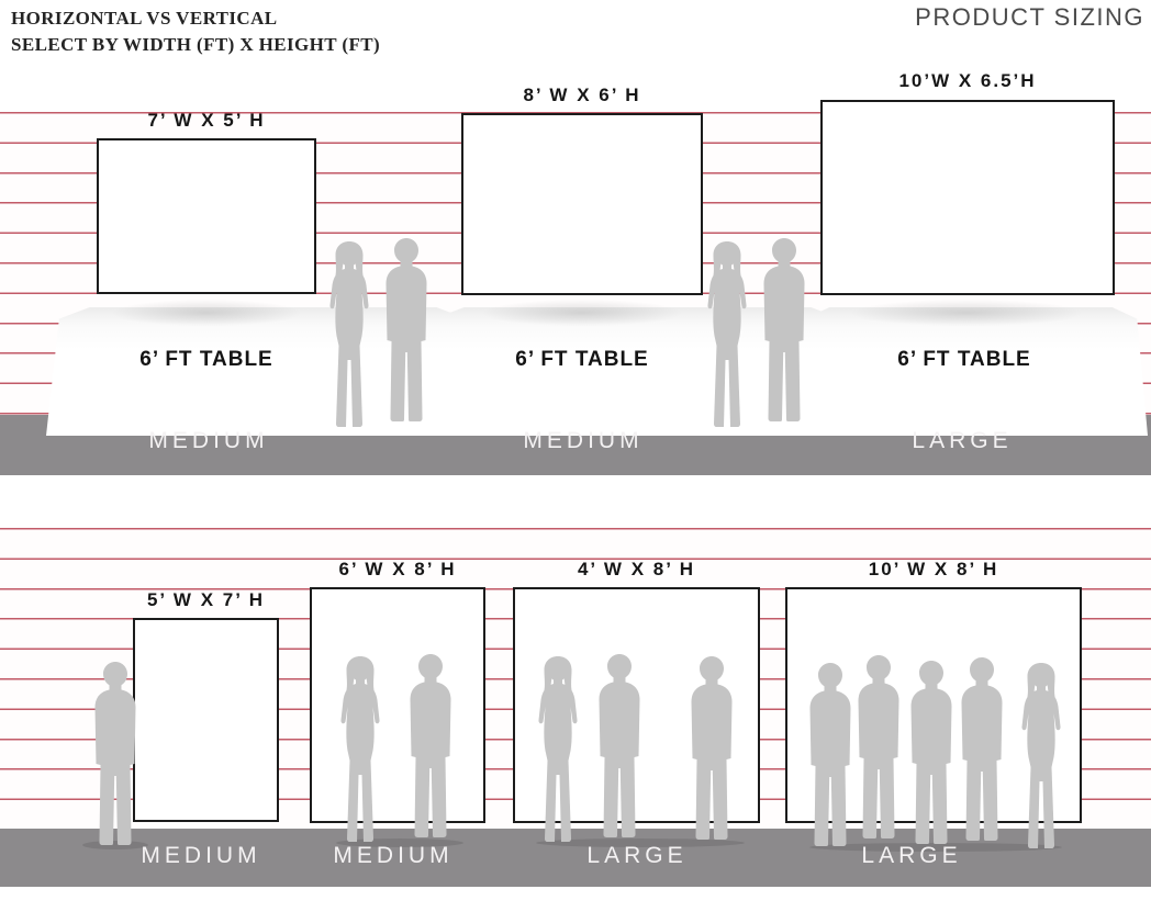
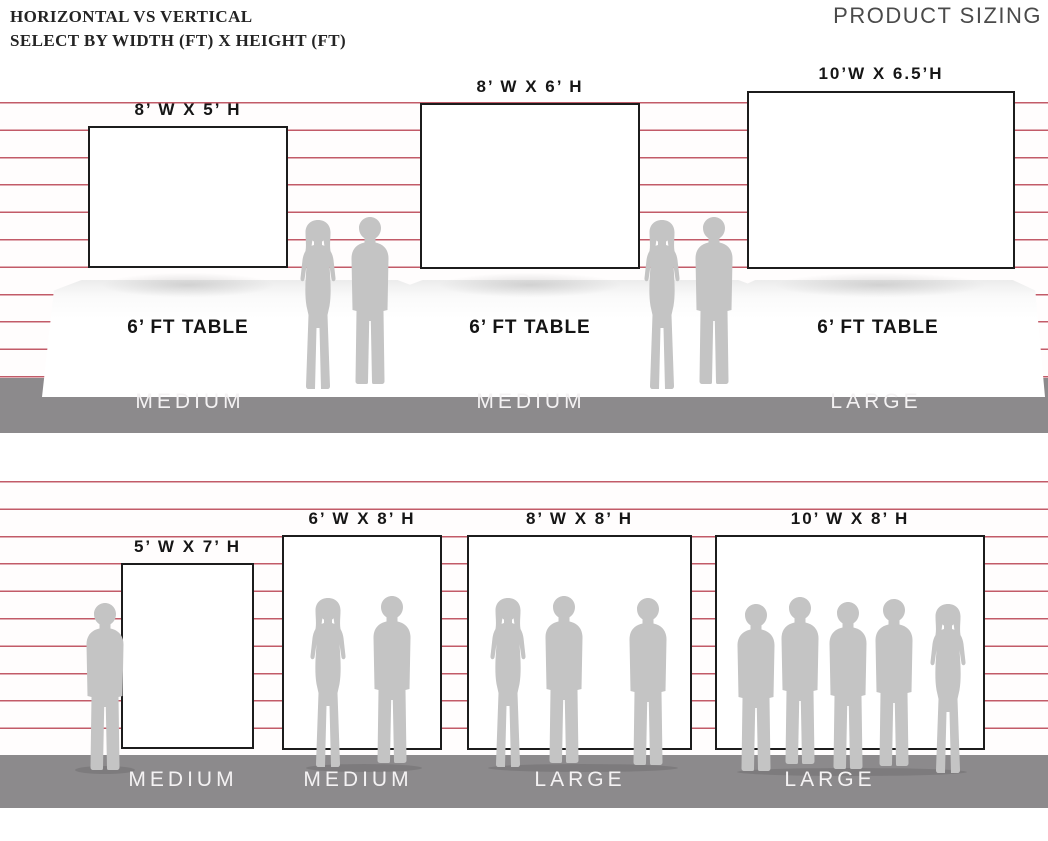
  HORIZONTAL VS VERTICAL
  SELECT BY WIDTH (FT) X HEIGHT (FT)
  PRODUCT SIZING
- 7’ W X 5’ H
+ 8’ W X 5’ H
  8’ W X 6’ H
  10’W X 6.5’H
  6’ FT TABLE
  6’ FT TABLE
  6’ FT TABLE
  MEDIUM
  MEDIUM
  LARGE
  5’ W X 7’ H
  6’ W X 8’ H
- 4’ W X 8’ H
+ 8’ W X 8’ H
  10’ W X 8’ H
  MEDIUM
  MEDIUM
  LARGE
  LARGE
